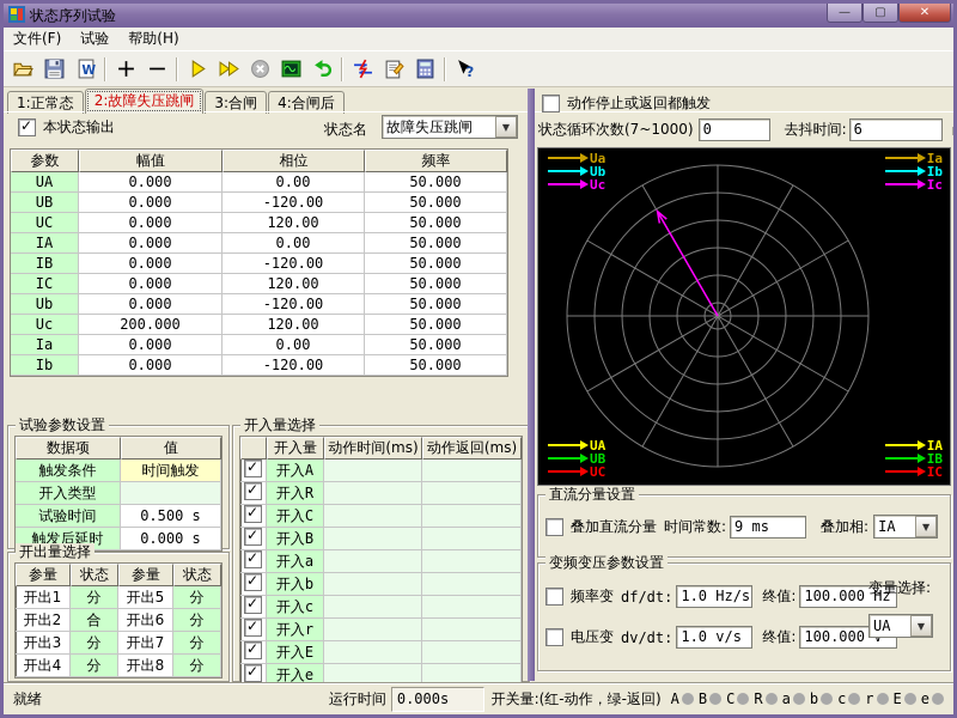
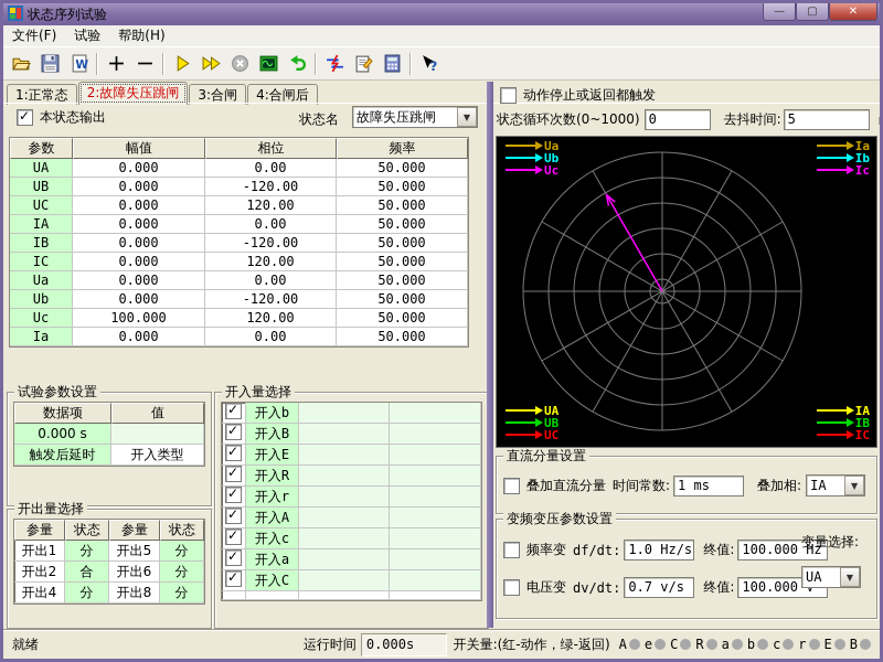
  状态序列试验
  —
  ▢
  ✕
  文件(F)
  试验
  帮助(H)
  W
  ?
  1:正常态
  2:故障失压跳闸
  3:合闸
  4:合闸后
  本状态输出
  状态名
  故障失压跳闸
  ▼
  参数	幅值	相位	频率
  UA	0.000	0.00	50.000
  UB	0.000	-120.00	50.000
  UC	0.000	120.00	50.000
  IA	0.000	0.00	50.000
  IB	0.000	-120.00	50.000
  IC	0.000	120.00	50.000
+ Ua	0.000	0.00	50.000
  Ub	0.000	-120.00	50.000
- Uc	200.000	120.00	50.000
+ Uc	100.000	120.00	50.000
  Ia	0.000	0.00	50.000
- Ib	0.000	-120.00	50.000
  试验参数设置
  数据项	值
- 触发条件	时间触发
- 开入类型
+ 0.000 s
- 试验时间	0.500 s
- 触发后延时	0.000 s
+ 触发后延时	开入类型
  开出量选择
  参量	状态	参量	状态
  开出1	分	开出5	分
  开出2	合	开出6	分
- 开出3	分	开出7	分
  开出4	分	开出8	分
  开入量选择
- 	开入量	动作时间(ms)	动作返回(ms)
- 	开入A
+ 	开入b
- 	开入R
+ 	开入B
- 	开入C
+ 	开入E
- 	开入B
+ 	开入R
- 	开入a
+ 	开入r
- 	开入b
+ 	开入A
  	开入c
- 	开入r
+ 	开入a
- 	开入E
+ 	开入C
- 	开入e
  动作停止或返回都触发
- 状态循环次数(7~1000)
+ 状态循环次数(0~1000)
  0
  去抖时间:
- 6
+ 5
  Ua
  Ub
  Uc
  Ia
  Ib
  Ic
  UA
  UB
  UC
  IA
  IB
  IC
  直流分量设置
  叠加直流分量
  时间常数:
- 9 ms
+ 1 ms
  叠加相:
  IA
  ▼
  变频变压参数设置
  频率变
  df/dt:
  1.0 Hz/s
  终值:
  100.000 Hz
  电压变
  dv/dt:
- 1.0 v/s
+ 0.7 v/s
  终值:
  100.000
  变量选择:
  UA
  ▼
  就绪
  运行时间
  0.000s
  开关量:(红-动作，绿-返回)
  A
- B
+ e
  C
  R
  a
  b
  c
  r
  E
- e
+ B
